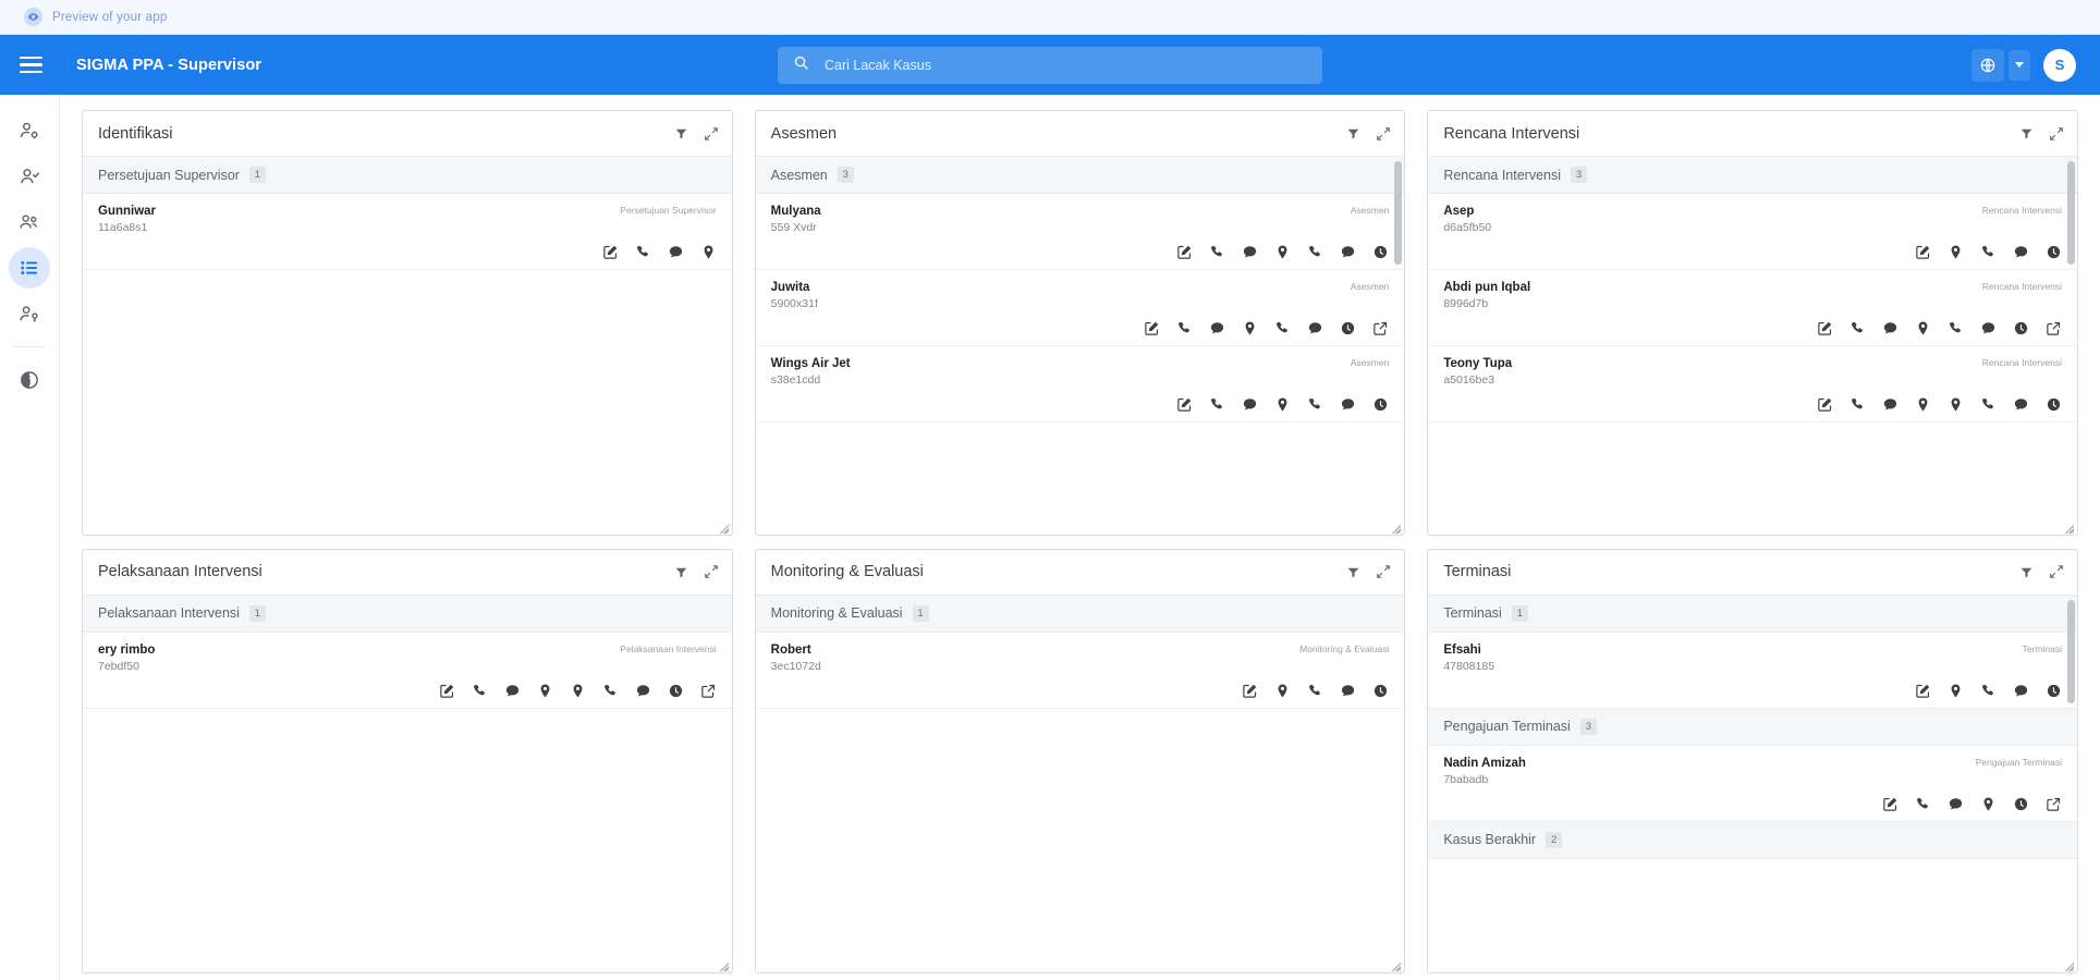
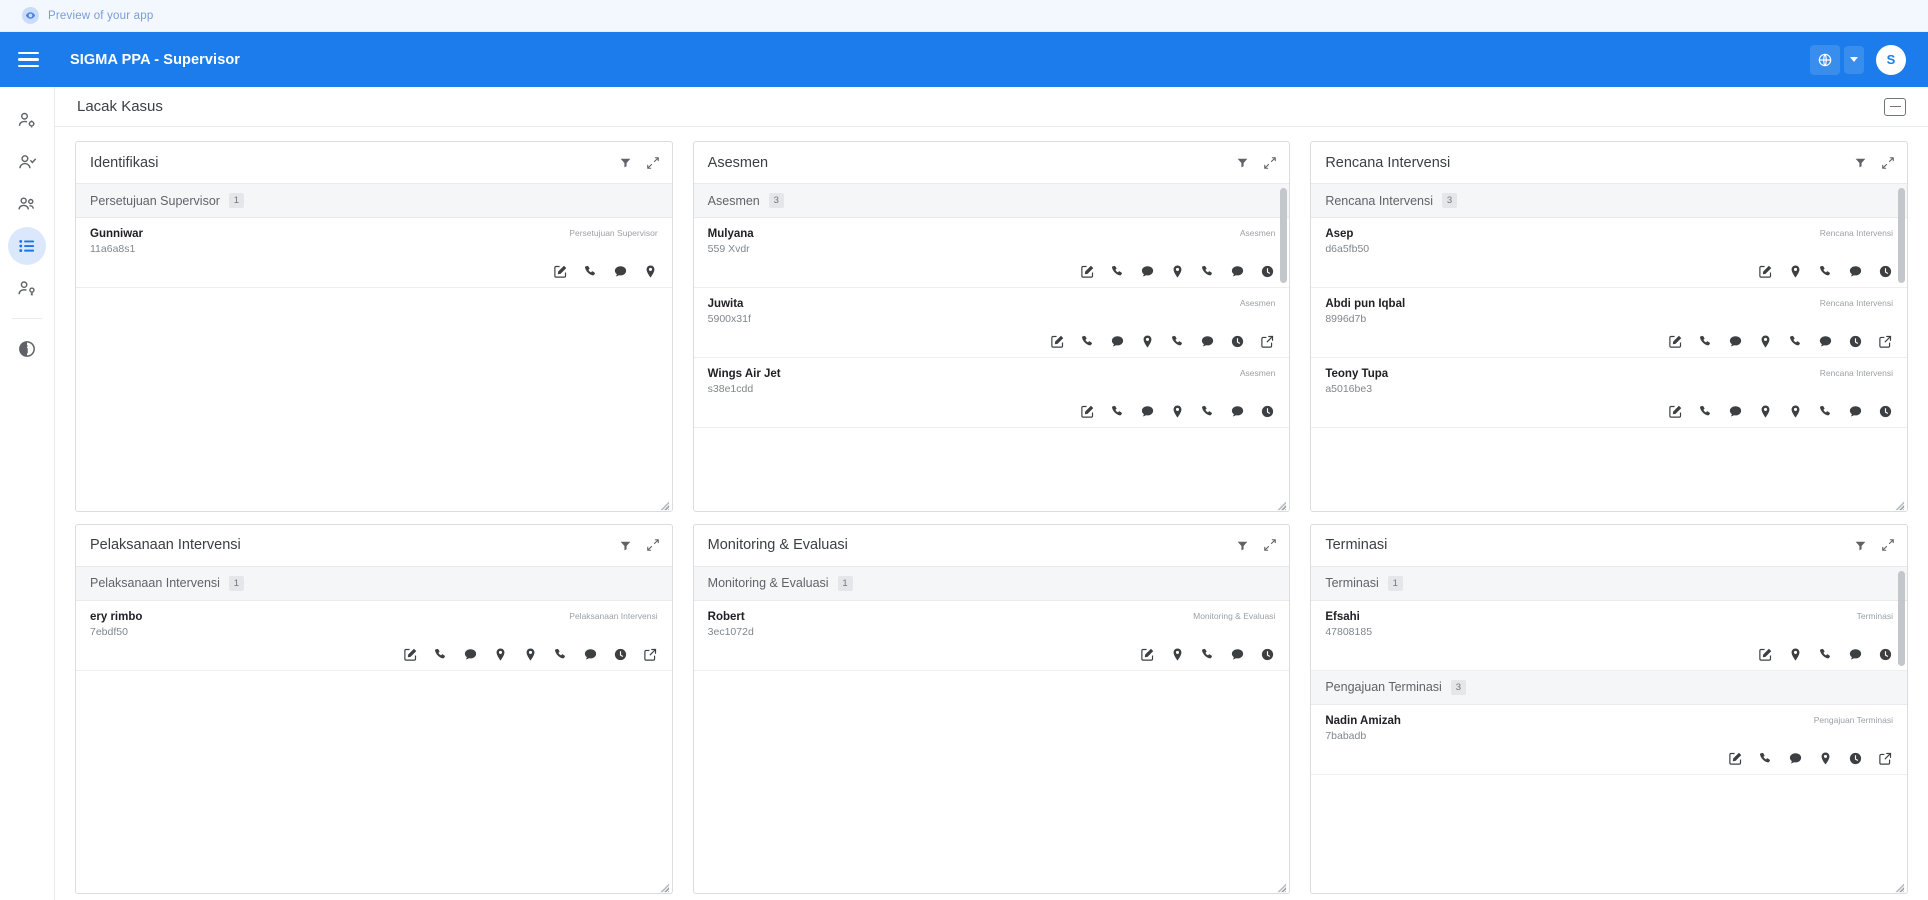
  Preview of your app
  SIGMA PPA - Supervisor
- Cari Lacak Kasus
  S
+ Lacak Kasus
  Identifikasi
  Persetujuan Supervisor
  1
  Gunniwar
  Persetujuan Supervisor
  11a6a8s1
  Asesmen
  Asesmen
  3
  Mulyana
  Asesmen
  559 Xvdr
  Juwita
  Asesmen
  5900x31f
  Wings Air Jet
  Asesmen
  s38e1cdd
  Rencana Intervensi
  Rencana Intervensi
  3
  Asep
  Rencana Intervensi
  d6a5fb50
  Abdi pun Iqbal
  Rencana Intervensi
  8996d7b
  Teony Tupa
  Rencana Intervensi
  a5016be3
  Pelaksanaan Intervensi
  Pelaksanaan Intervensi
  1
  ery rimbo
  Pelaksanaan Intervensi
  7ebdf50
  Monitoring & Evaluasi
  Monitoring & Evaluasi
  1
  Robert
  Monitoring & Evaluasi
  3ec1072d
  Terminasi
  Terminasi
  1
  Efsahi
  Terminasi
  47808185
  Pengajuan Terminasi
  3
  Nadin Amizah
  Pengajuan Terminasi
  7babadb
- Kasus Berakhir
- 2
